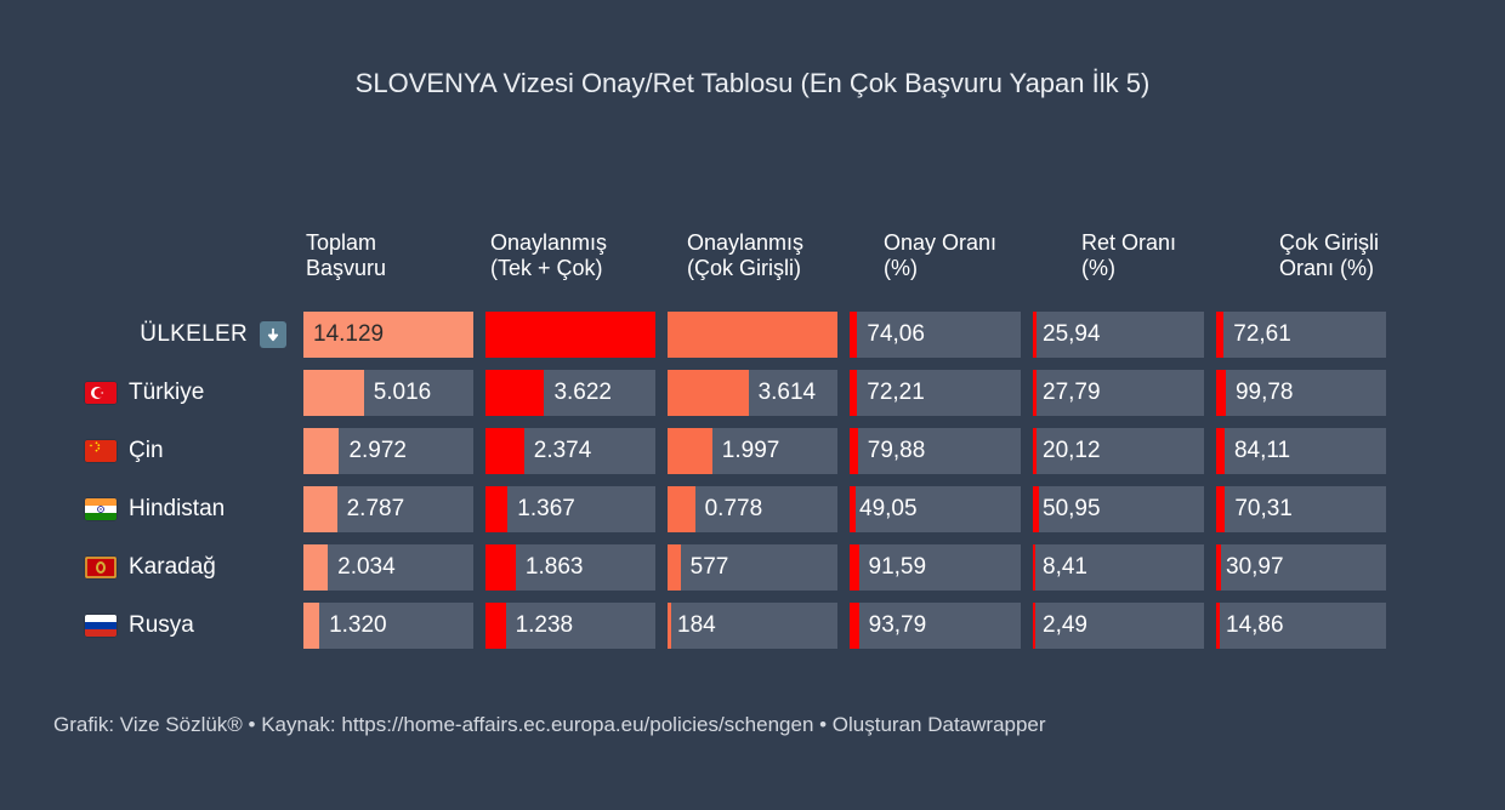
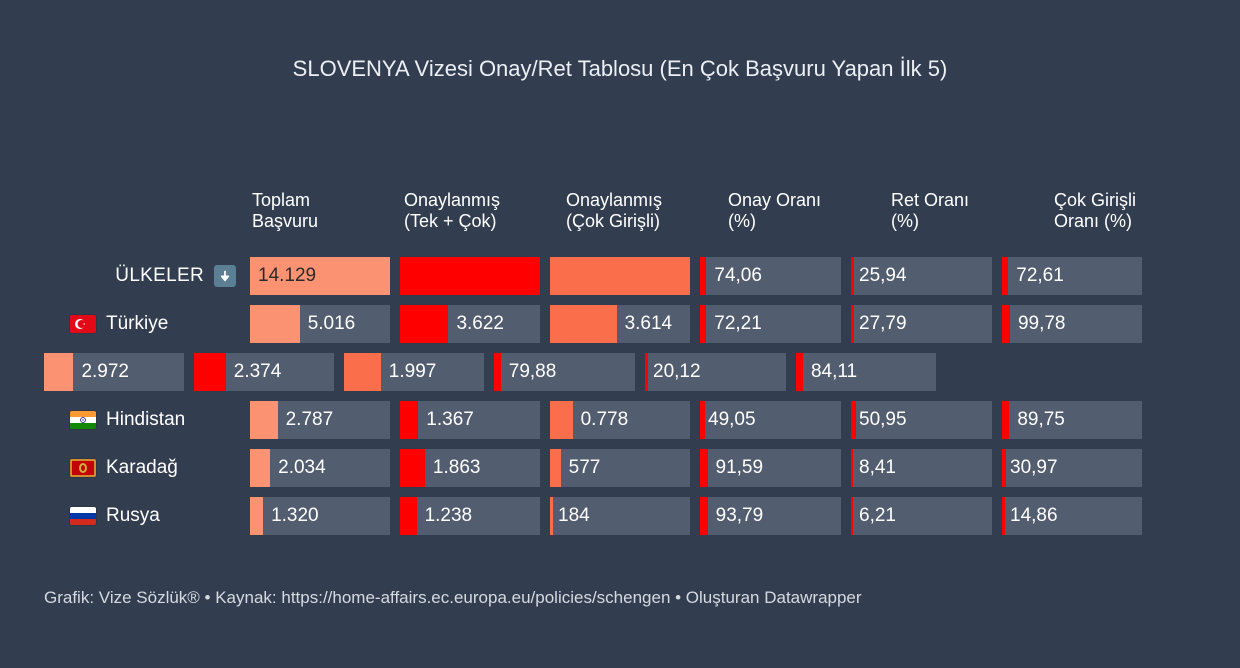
  SLOVENYA Vizesi Onay/Ret Tablosu (En Çok Başvuru Yapan İlk 5)
  Toplam
  Başvuru
  Onaylanmış
  (Tek + Çok)
  Onaylanmış
  (Çok Girişli)
  Onay Oranı
  (%)
  Ret Oranı
  (%)
  Çok Girişli
  Oranı (%)
  ÜLKELER
  14.129
  74,06
  25,94
  72,61
  Türkiye
  5.016
  3.622
  3.614
  72,21
  27,79
  99,78
- Çin
  2.972
  2.374
  1.997
  79,88
  20,12
  84,11
  Hindistan
  2.787
  1.367
  0.778
  49,05
  50,95
- 70,31
+ 89,75
  Karadağ
  2.034
  1.863
  577
  91,59
  8,41
  30,97
  Rusya
  1.320
  1.238
  184
  93,79
- 2,49
+ 6,21
  14,86
  Grafik: Vize Sözlük® • Kaynak: https://home-affairs.ec.europa.eu/policies/schengen • Oluşturan Datawrapper
